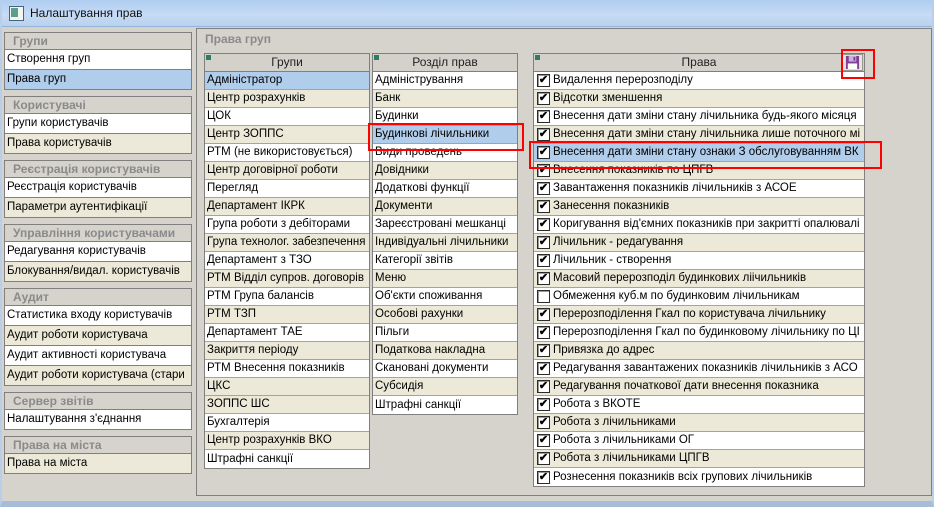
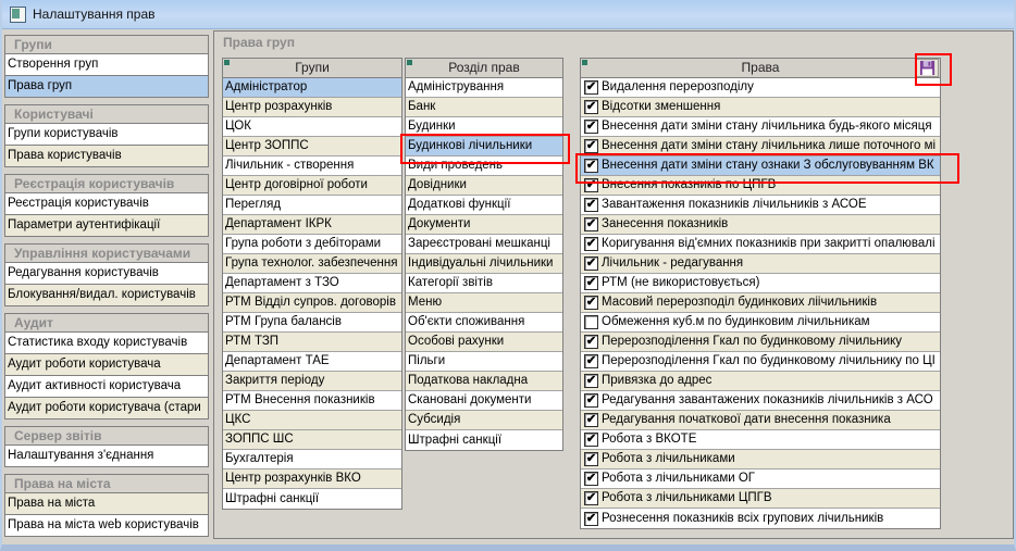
  Налаштування прав
  Групи
  Створення груп
  Права груп
  Користувачі
  Групи користувачів
  Права користувачів
  Реєстрація користувачів
  Реєстрація користувачів
  Параметри аутентифікації
  Управління користувачами
  Редагування користувачів
  Блокування/видал. користувачів
  Аудит
  Статистика входу користувачів
  Аудит роботи користувача
  Аудит активності користувача
  Аудит роботи користувача (стари
  Сервер звітів
  Налаштування з'єднання
  Права на міста
  Права на міста
+ Права на міста web користувачів
  Права груп
  Групи
  Адміністратор
  Центр розрахунків
  ЦОК
  Центр ЗОППС
- РТМ (не використовується)
+ Лічильник - створення
  Центр договірної роботи
  Перегляд
  Департамент ІКРК
  Група роботи з дебіторами
  Група технолог. забезпечення
  Департамент з ТЗО
  РТМ Відділ супров. договорів
  РТМ Група балансів
  РТМ ТЗП
  Департамент ТАЕ
  Закриття періоду
  РТМ Внесення показників
  ЦКС
  ЗОППС ШС
  Бухгалтерія
  Центр розрахунків ВКО
  Штрафні санкції
  Розділ прав
  Адміністрування
  Банк
  Будинки
  Будинкові лічильники
  Види проведень
  Довідники
  Додаткові функції
  Документи
  Зареєстровані мешканці
  Індивідуальні лічильники
  Категорії звітів
  Меню
  Об'єкти споживання
  Особові рахунки
  Пільги
  Податкова накладна
  Скановані документи
  Субсидія
  Штрафні санкції
  Права
  ✔
  Видалення перерозподілу
  ✔
  Відсотки зменшення
  ✔
  Внесення дати зміни стану лічильника будь-якого місяця
  ✔
  Внесення дати зміни стану лічильника лише поточного мі
  ✔
  Внесення дати зміни стану ознаки З обслуговуванням ВК
  ✔
  Внесення показників по ЦПГВ
  ✔
  Завантаження показників лічильників з АСОЕ
  ✔
  Занесення показників
  ✔
  Коригування від'ємних показників при закритті опалювалі
  ✔
  Лічильник - редагування
  ✔
- Лічильник - створення
+ РТМ (не використовується)
  ✔
  Масовий перерозподіл будинкових ліічильників
  Обмеження куб.м по будинковим лічильникам
  ✔
- Перерозподілення Гкал по користувача лічильнику
+ Перерозподілення Гкал по будинковому лічильнику
  ✔
  Перерозподілення Гкал по будинковому лічильнику по ЦІ
  ✔
  Привязка до адрес
  ✔
  Редагування завантажених показників лічильників з АСО
  ✔
  Редагування початкової дати внесення показника
  ✔
  Робота з ВКОТЕ
  ✔
  Робота з лічильниками
  ✔
  Робота з лічильниками ОГ
  ✔
  Робота з лічильниками ЦПГВ
  ✔
  Рознесення показників всіх групових лічильників
